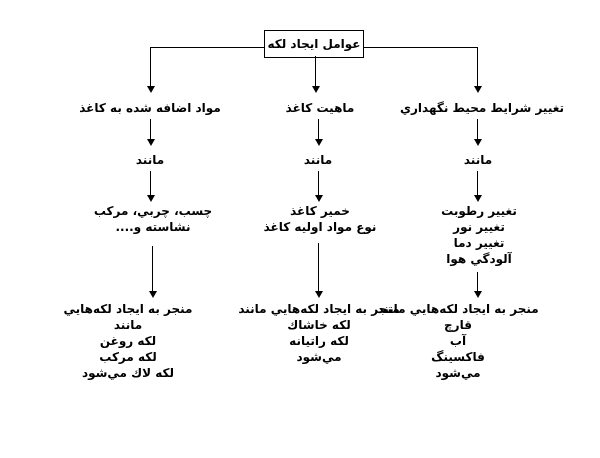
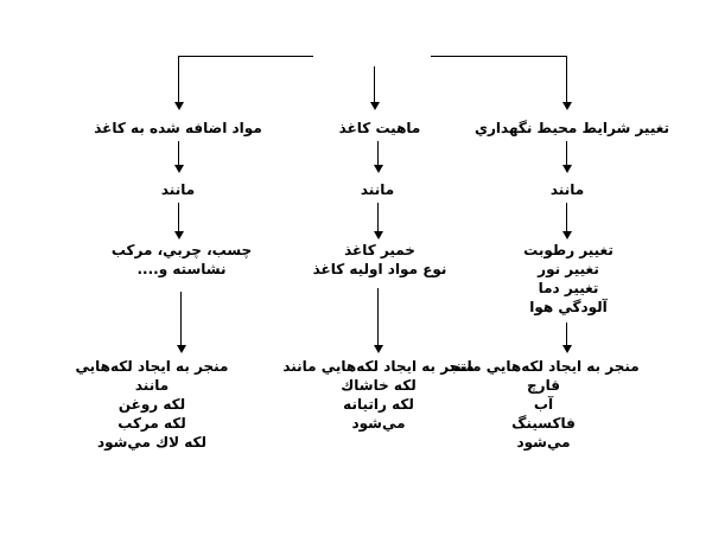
- عوامل ايجاد لكه
  مواد اضافه شده به كاغذ
  ماهيت كاغذ
  تغيير شرايط محيط نگهداري
  مانند
  مانند
  مانند
  چسب، چربي، مركب
  نشاسته و....
  خمير كاغذ
  نوع مواد اوليه كاغذ
  تغيير رطوبت
  تغيير نور
  تغيير دما
  آلودگي هوا
  منجر به ايجاد لكه‌هايي
  مانند
  لكه روغن
  لكه مركب
  لكه لاك مي‌شود
  منجر به ايجاد لكههايي مانند
  لكه خاشاك
  لكه راتيانه
  مي‌شود
  منجر به ايجاد لكههايي مانند
  قارچ
  آب
  فاكسينگ
  مي‌شود
